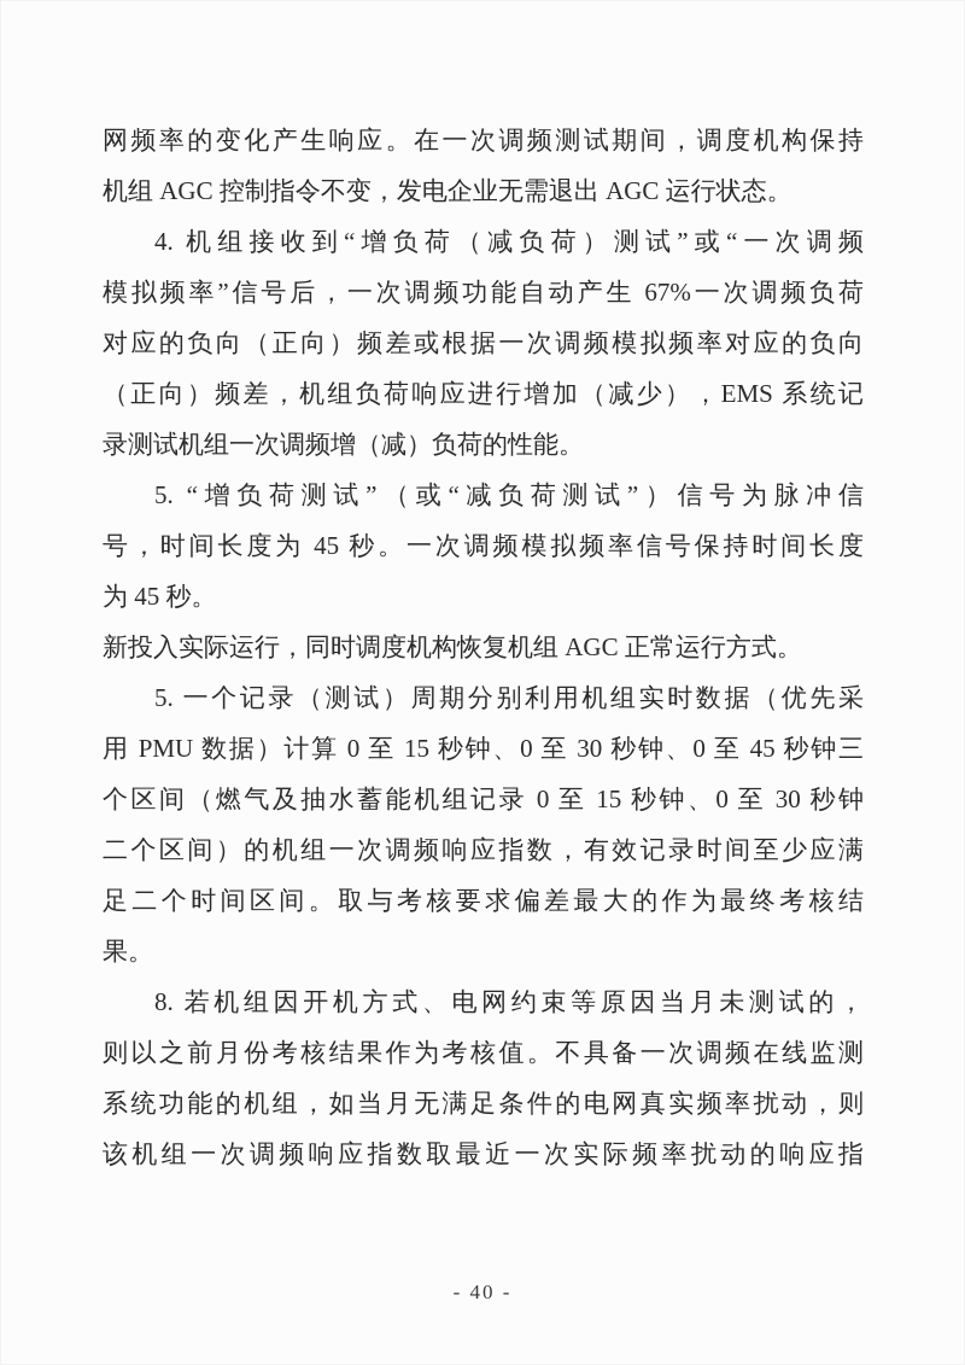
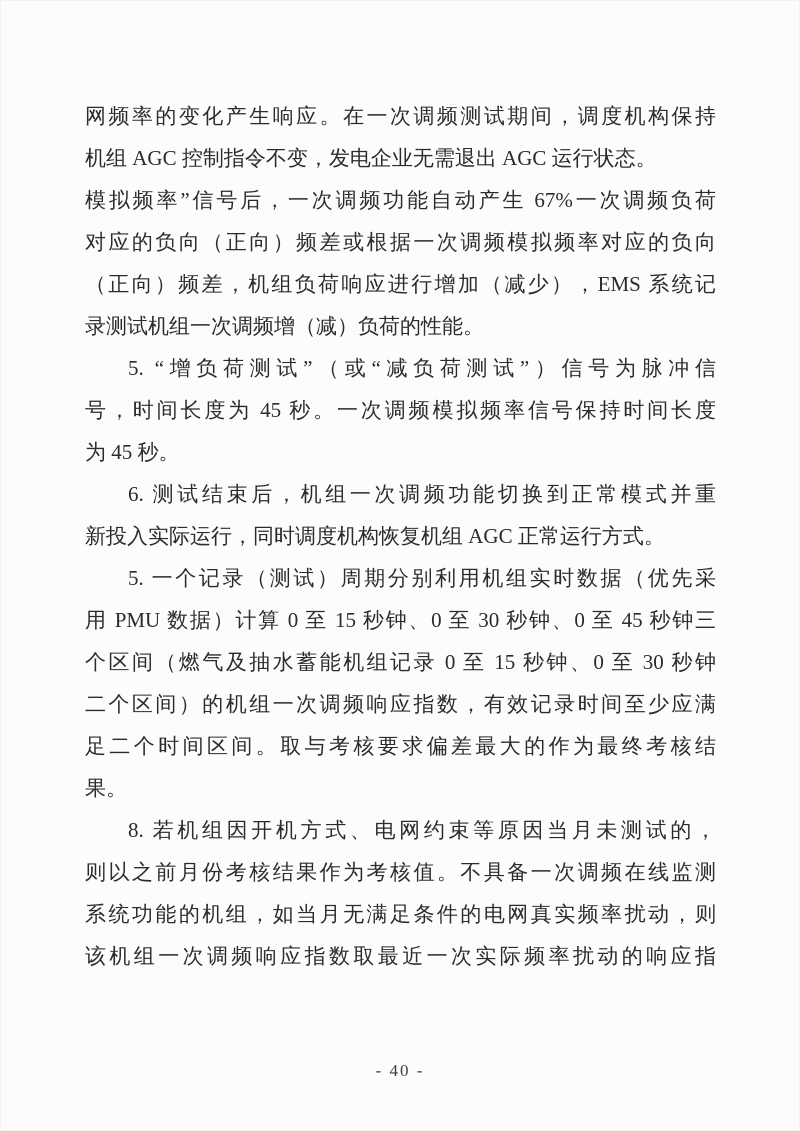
  网频率的变化产生响应。在一次调频测试期间，调度机构保持
  机组 AGC 控制指令不变，发电企业无需退出 AGC 运行状态。
- 4. 机组接收到“增负荷（减负荷）测试”或“一次调频
  模拟频率”信号后，一次调频功能自动产生 67%一次调频负荷
  对应的负向（正向）频差或根据一次调频模拟频率对应的负向
  （正向）频差，机组负荷响应进行增加（减少），EMS 系统记
  录测试机组一次调频增（减）负荷的性能。
  5. “增负荷测试”（或“减负荷测试”）信号为脉冲信
  号，时间长度为 45 秒。一次调频模拟频率信号保持时间长度
  为 45 秒。
+ 6. 测试结束后，机组一次调频功能切换到正常模式并重
  新投入实际运行，同时调度机构恢复机组 AGC 正常运行方式。
  5. 一个记录（测试）周期分别利用机组实时数据（优先采
  用 PMU 数据）计算 0 至 15 秒钟、0 至 30 秒钟、0 至 45 秒钟三
  个区间（燃气及抽水蓄能机组记录 0 至 15 秒钟、0 至 30 秒钟
  二个区间）的机组一次调频响应指数，有效记录时间至少应满
  足二个时间区间。取与考核要求偏差最大的作为最终考核结
  果。
  8. 若机组因开机方式、电网约束等原因当月未测试的，
  则以之前月份考核结果作为考核值。不具备一次调频在线监测
  系统功能的机组，如当月无满足条件的电网真实频率扰动，则
  该机组一次调频响应指数取最近一次实际频率扰动的响应指
  - 40 -
